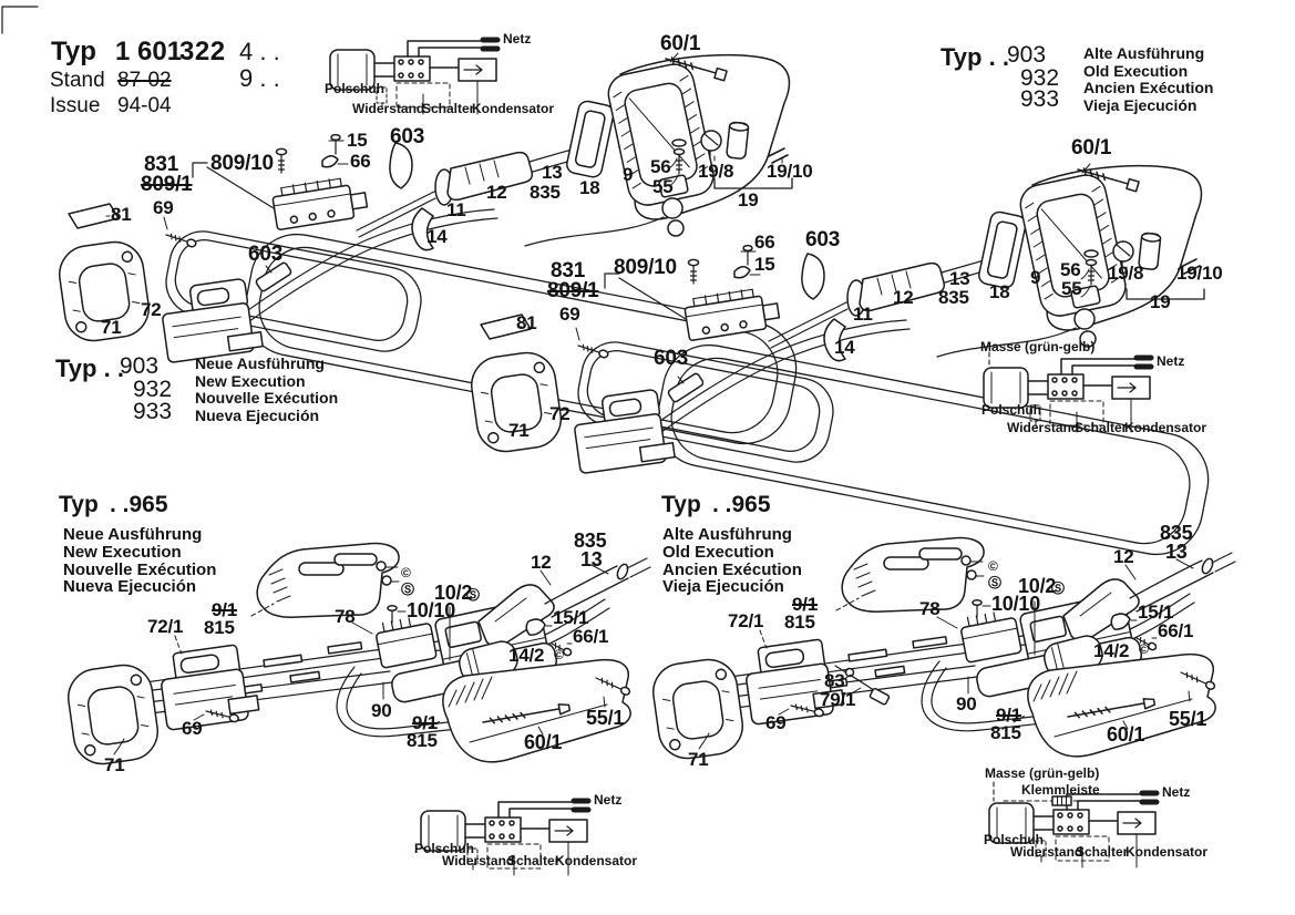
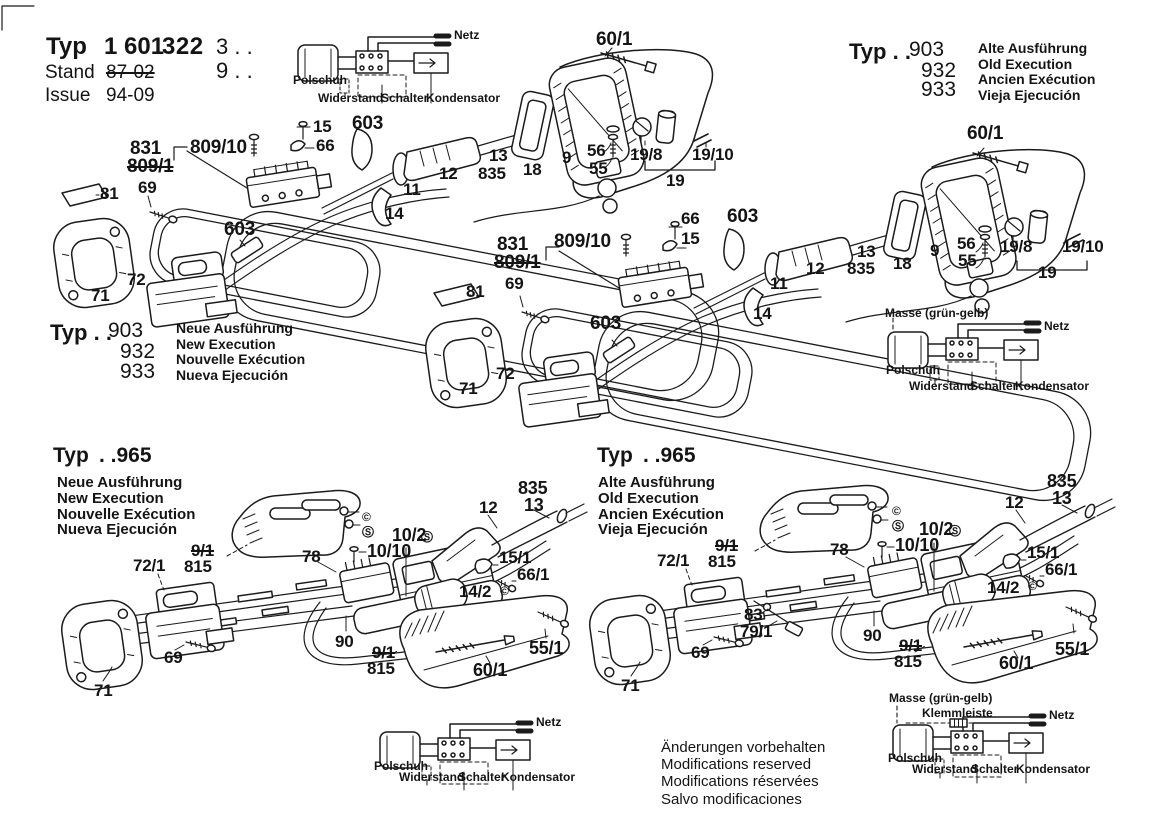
  Typ
  1 601
  322
- 4 . .
+ 3 . .
  9 . .
  Stand
  87-02
  Issue
- 94-04
+ 94-09
  Typ . .
  903
  932
  933
  Alte Ausführung
  Old Execution
  Ancien Exécution
  Vieja Ejecución
  Typ . .
  903
  932
  933
  Neue Ausführung
  New Execution
  Nouvelle Exécution
  Nueva Ejecución
  Typ
  . .965
  Neue Ausführung
  New Execution
  Nouvelle Exécution
  Nueva Ejecución
  Typ
  . .965
  Alte Ausführung
  Old Execution
  Ancien Exécution
  Vieja Ejecución
+ Änderungen vorbehalten
+ Modifications reserved
+ Modifications réservées
+ Salvo modificaciones
  60/1
  15
  66
  603
  831
  809/1
  809/10
  81
  69
  603
  72
  71
  11
  14
  12
  13
  835
  18
  9
  56
  55
  19/8
  19/10
  19
  60/1
  66
  15
  603
  831
  809/1
  809/10
  81
  69
  603
  72
  71
  11
  14
  12
  13
  835
  18
  9
  56
  55
  19/8
  19/10
  19
  835
  13
  12
  ©
  Ⓢ
  10/2
  Ⓢ
  10/10
  78
  9/1
  815
  72/1
  15/1
  66/1
  14/2
  ©
  69
  71
  90
  9/1
  815
  60/1
  55/1
  835
  13
  12
  ©
  Ⓢ
  10/2
  Ⓢ
  10/10
  78
  9/1
  815
  72/1
  15/1
  66/1
  14/2
  ©
  83
  79/1
  69
  71
  90
  9/1
  815
  60/1
  55/1
  Netz
  Polschuh
  Widerstand
  Schalter
  Kondensator
  Masse (grün-gelb)
  Netz
  Polschuh
  Widerstand
  Schalter
  Kondensator
  Netz
  Polschuh
  Widerstand
  Schalter
  Kondensator
  Masse (grün-gelb)
  Klemmleiste
  Netz
  Polschuh
  Widerstand
  Schalter
  Kondensator
